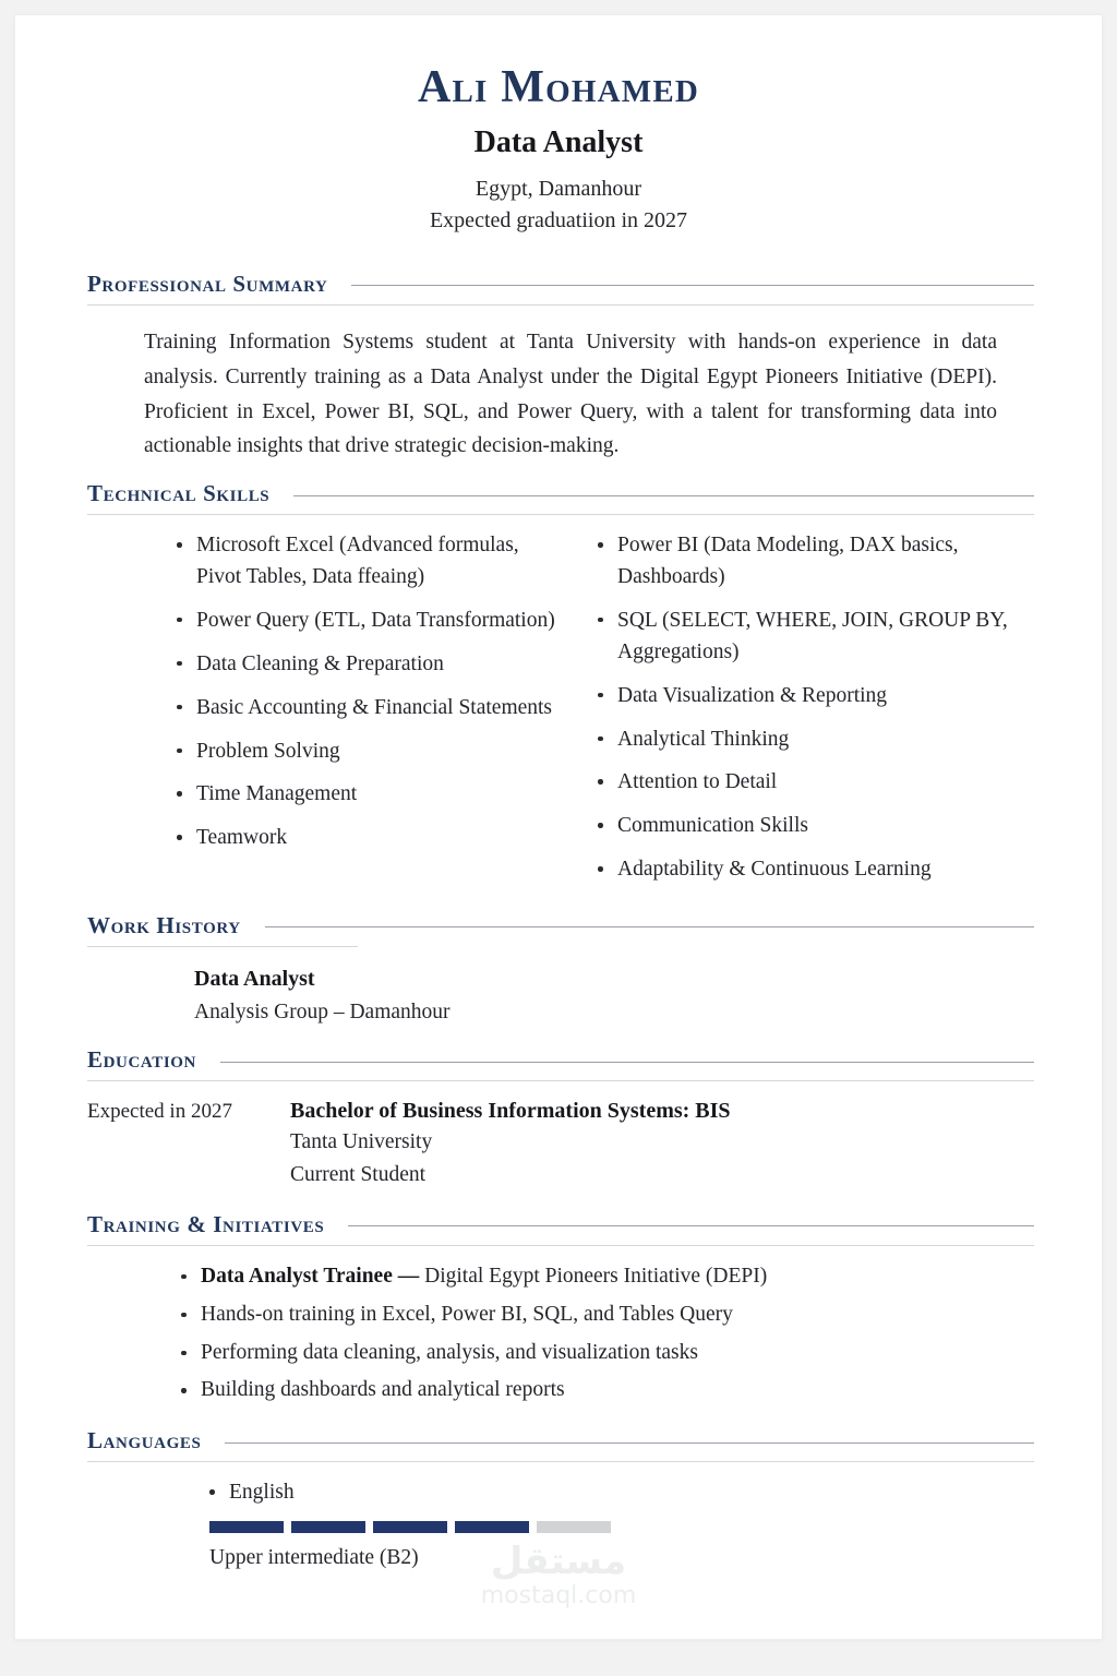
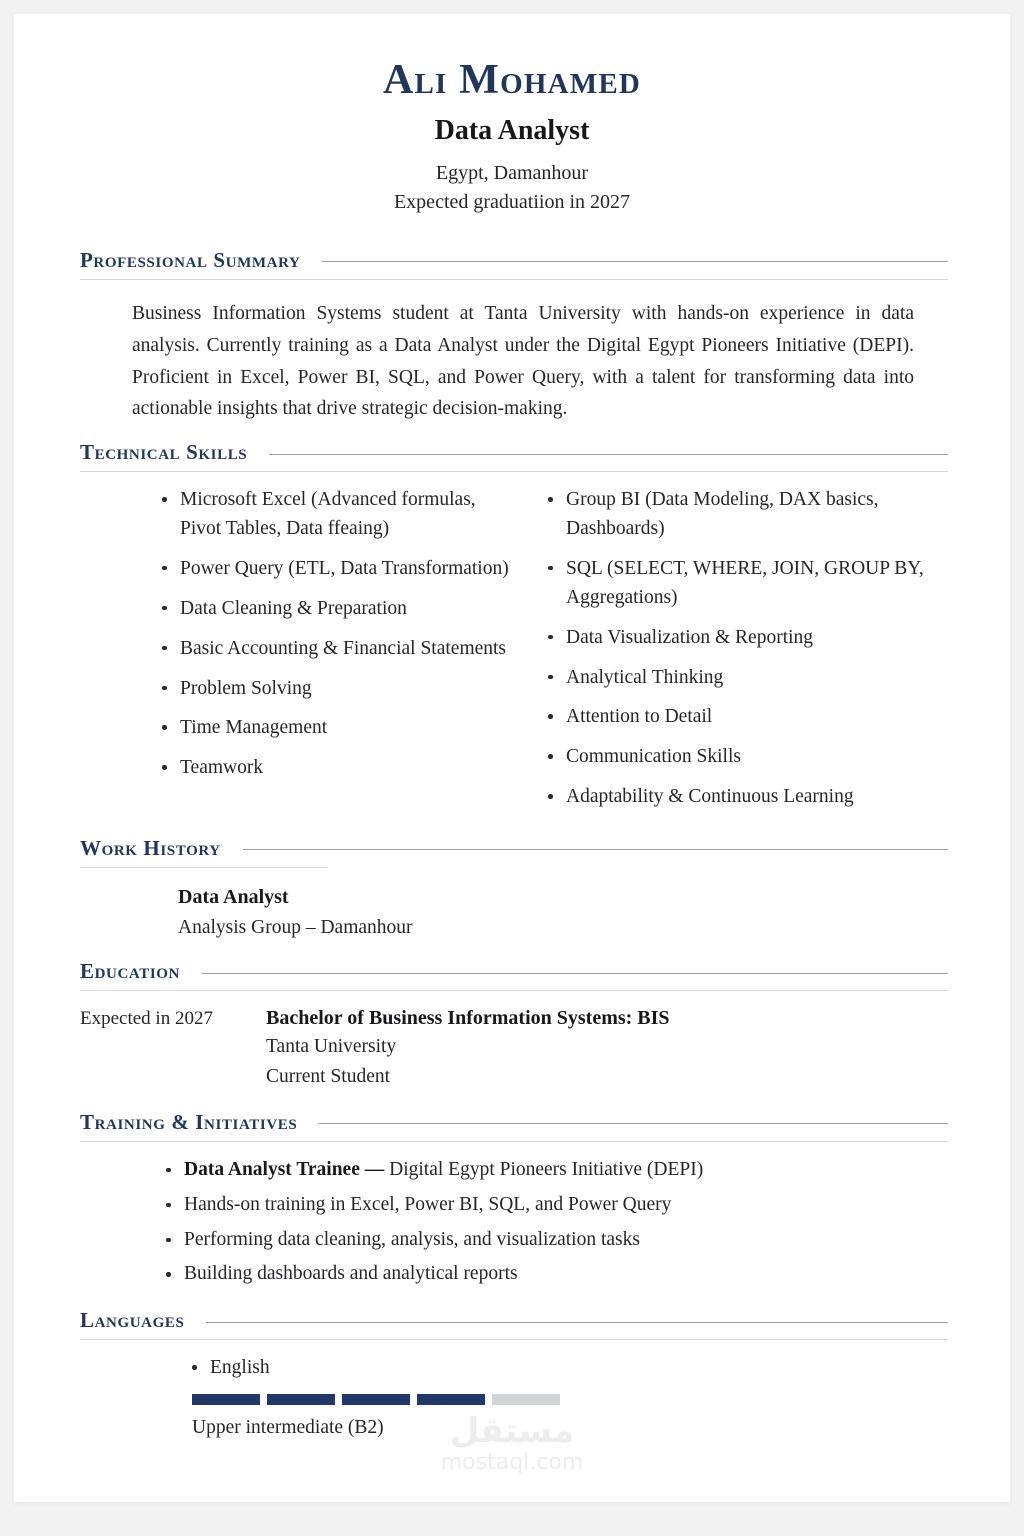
  Ali Mohamed
  Data Analyst
  Egypt, Damanhour
  Expected graduatiion in 2027
  Professional Summary
- Training Information Systems student at Tanta University with hands-on experience in data analysis. Currently training as a Data Analyst under the Digital Egypt Pioneers Initiative (DEPI). Proficient in Excel, Power BI, SQL, and Power Query, with a talent for transforming data into actionable insights that drive strategic decision-making.
+ Business Information Systems student at Tanta University with hands-on experience in data analysis. Currently training as a Data Analyst under the Digital Egypt Pioneers Initiative (DEPI). Proficient in Excel, Power BI, SQL, and Power Query, with a talent for transforming data into actionable insights that drive strategic decision-making.
  Technical Skills
  Microsoft Excel (Advanced formulas, Pivot Tables, Data ffeaing)
  Power Query (ETL, Data Transformation)
  Data Cleaning & Preparation
  Basic Accounting & Financial Statements
  Problem Solving
  Time Management
  Teamwork
- Power BI (Data Modeling, DAX basics, Dashboards)
+ Group BI (Data Modeling, DAX basics, Dashboards)
  SQL (SELECT, WHERE, JOIN, GROUP BY, Aggregations)
  Data Visualization & Reporting
  Analytical Thinking
  Attention to Detail
  Communication Skills
  Adaptability & Continuous Learning
  Work History
  Data Analyst
  Analysis Group – Damanhour
  Education
  Expected in 2027
  Bachelor of Business Information Systems: BIS
  Tanta University
  Current Student
  Training & Initiatives
  Data Analyst Trainee — Digital Egypt Pioneers Initiative (DEPI)
- Hands-on training in Excel, Power BI, SQL, and Tables Query
+ Hands-on training in Excel, Power BI, SQL, and Power Query
  Performing data cleaning, analysis, and visualization tasks
  Building dashboards and analytical reports
  Languages
  English
  Upper intermediate (B2)
